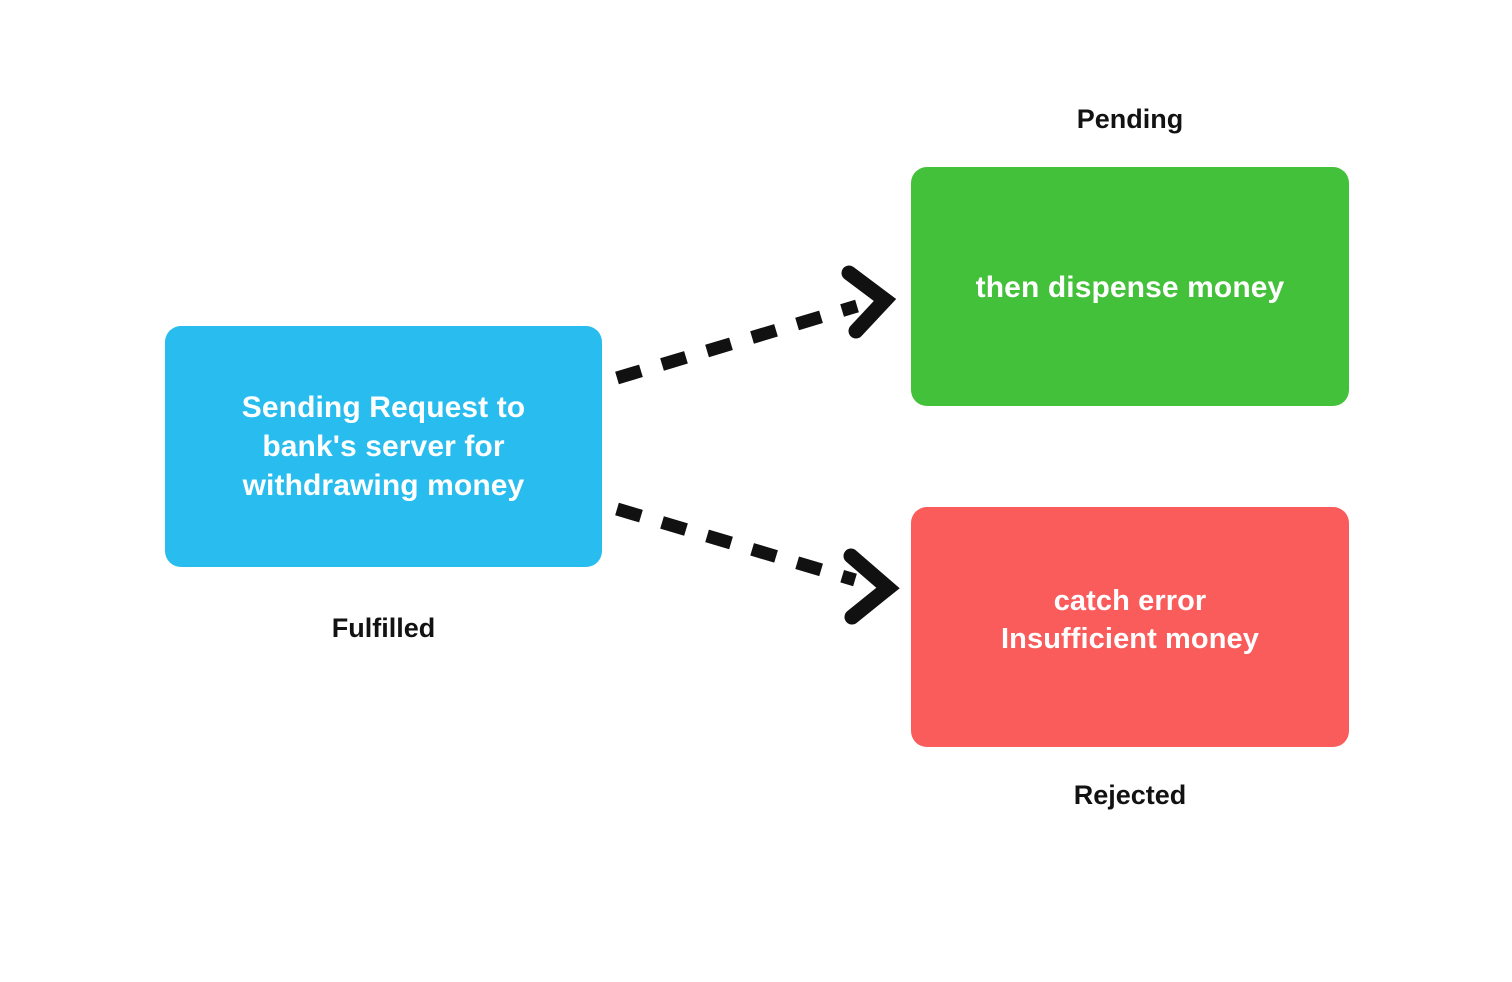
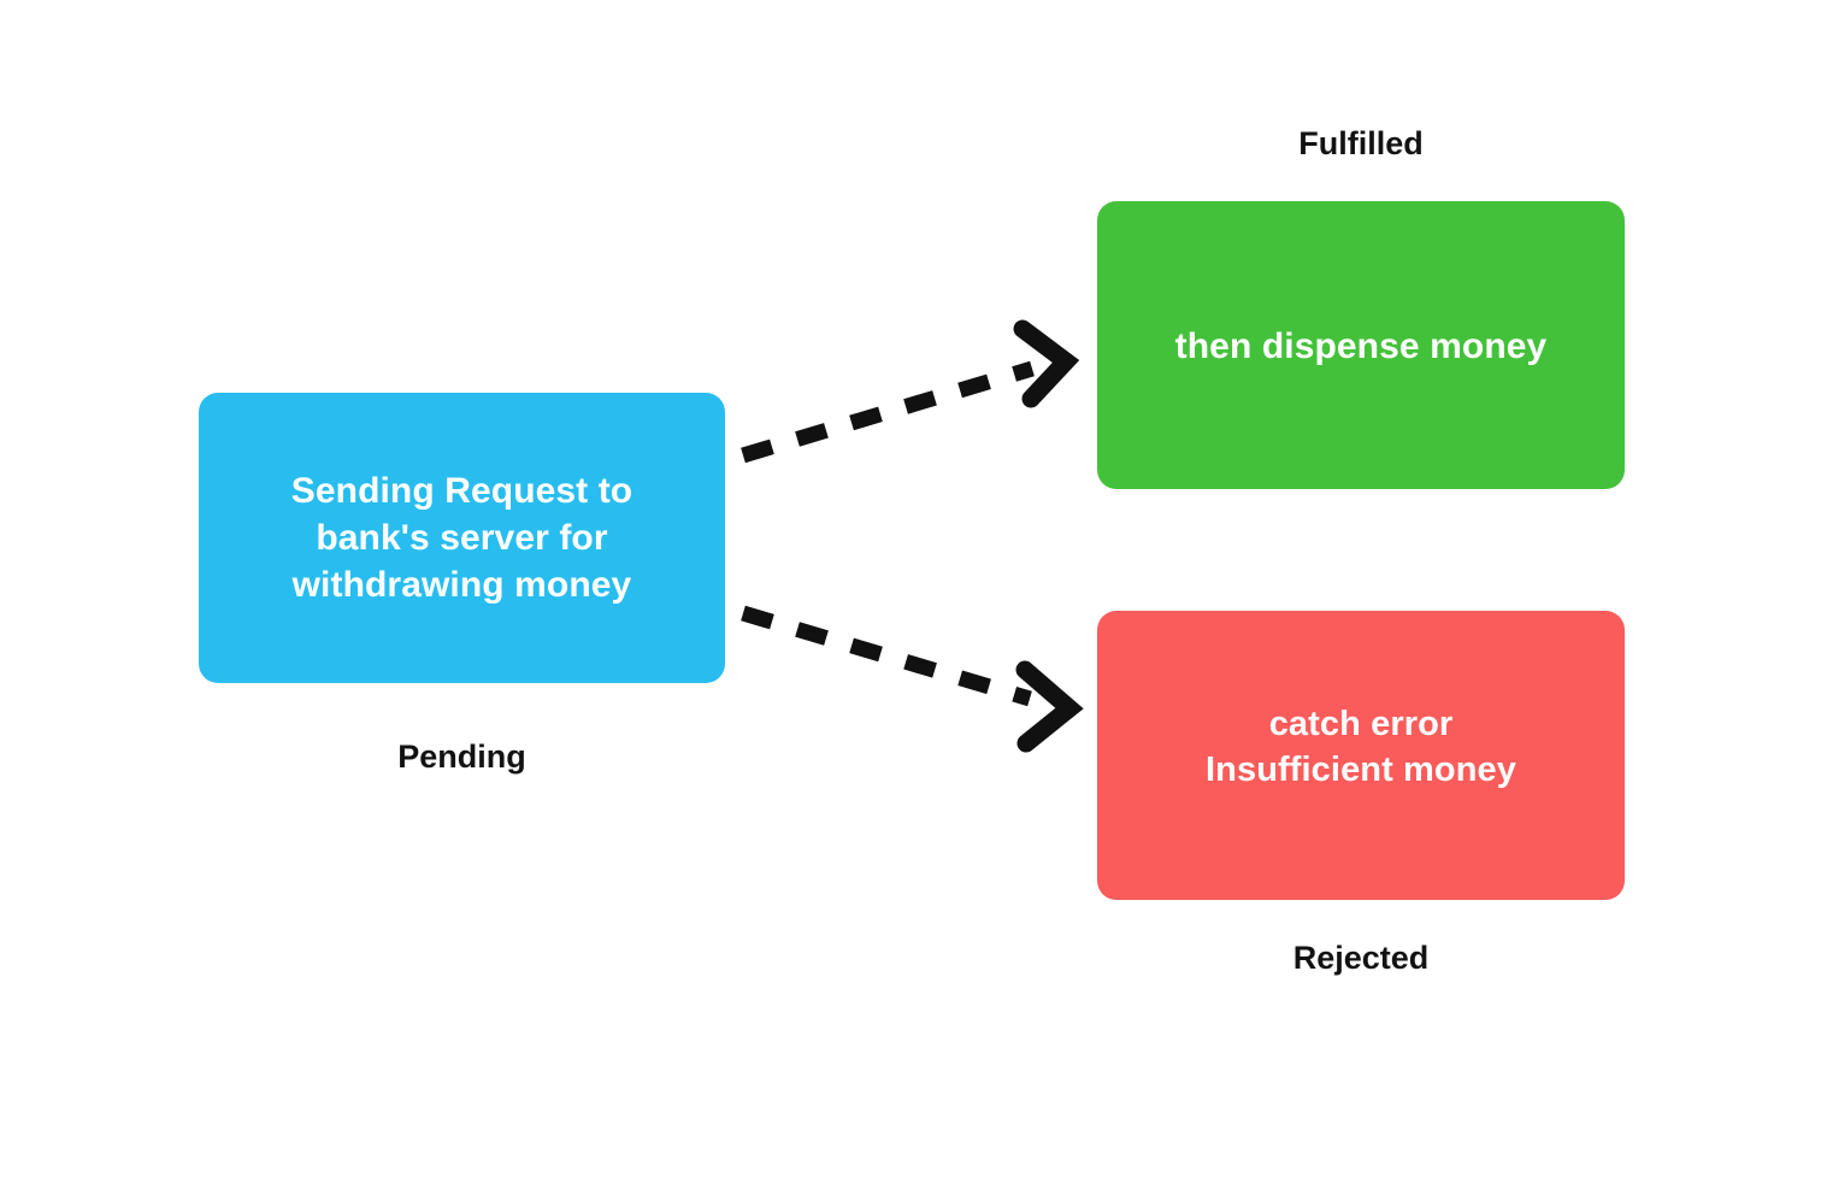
  Sending Request to
  bank's server for
  withdrawing money
- Fulfilled
+ Pending
  then dispense money
- Pending
+ Fulfilled
  catch error
  Insufficient money
  Rejected
